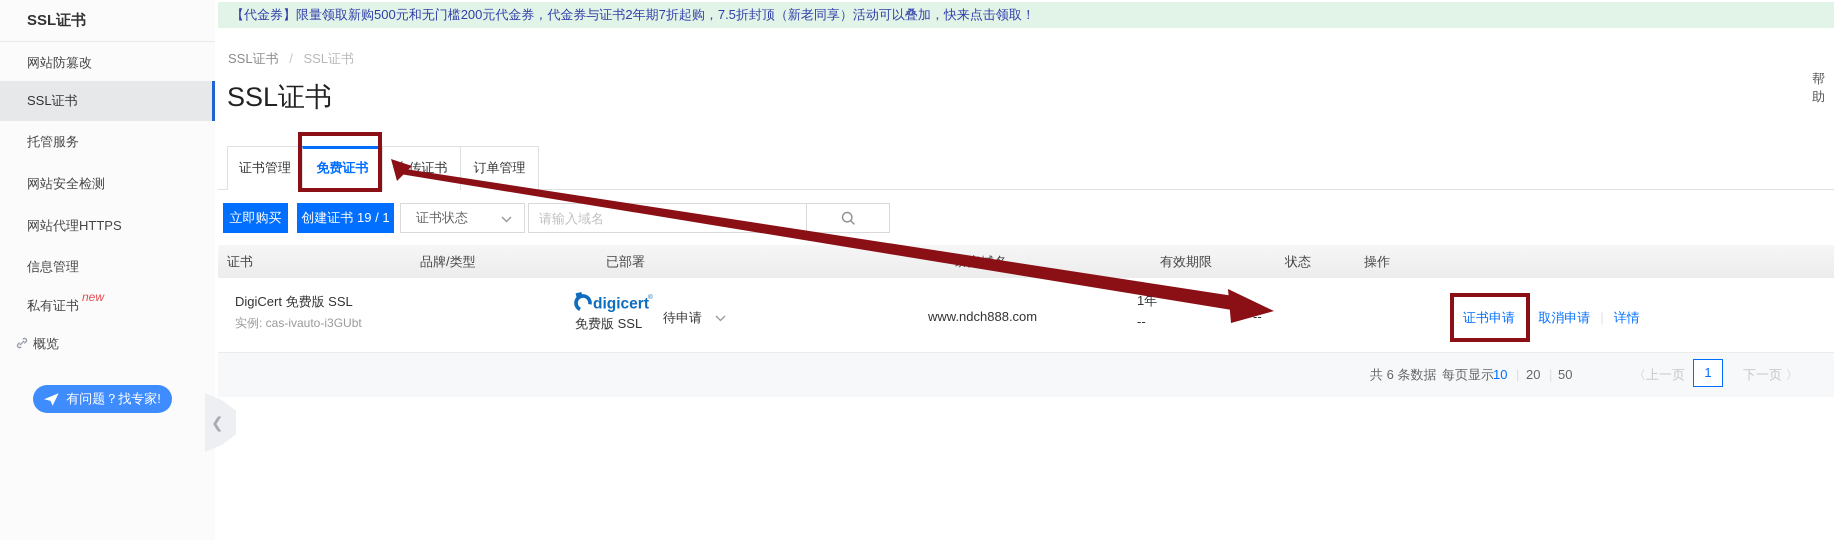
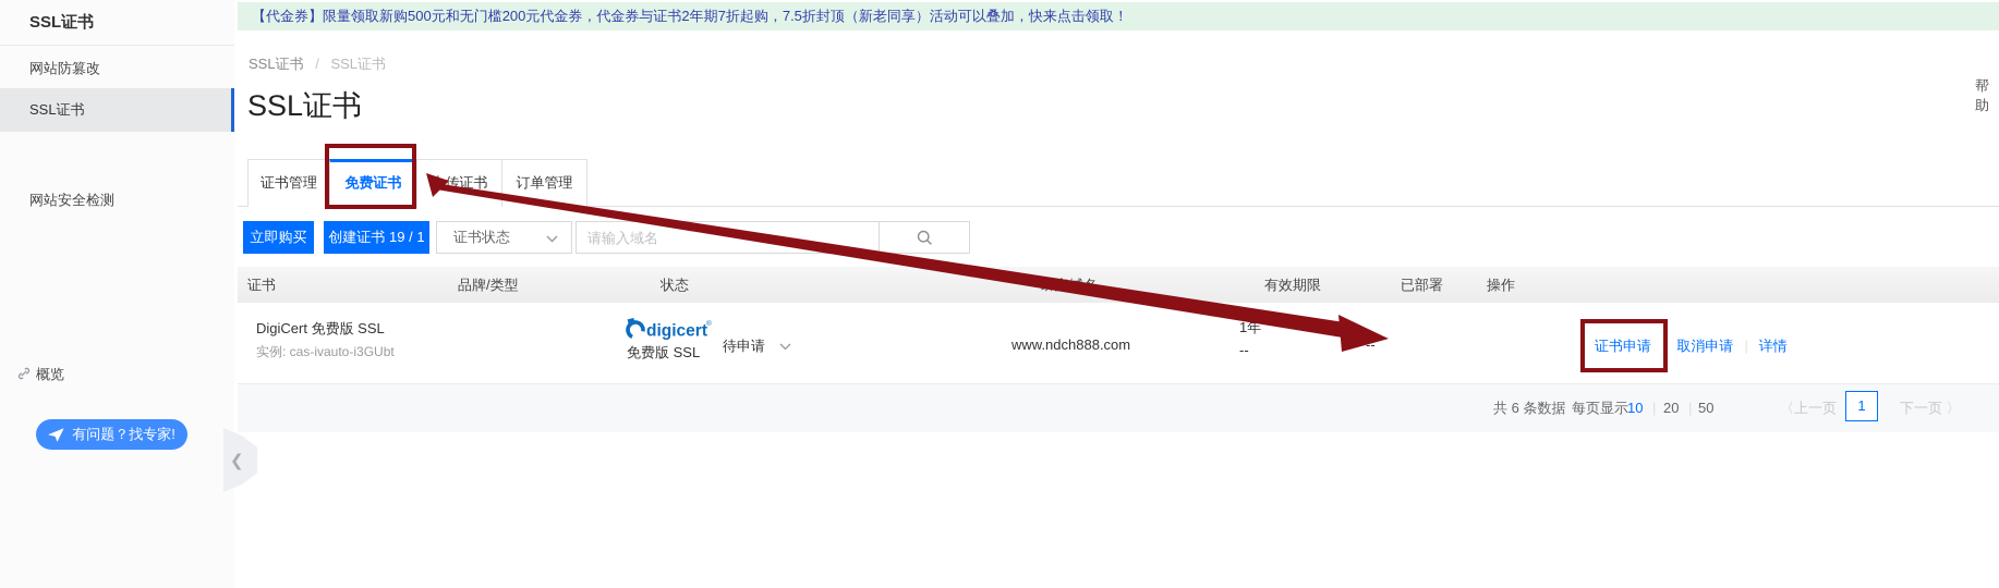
  SSL证书
  网站防篡改
  SSL证书
- 托管服务
  网站安全检测
- 网站代理HTTPS
- 信息管理
- 私有证书new
  概览
  有问题？找专家!
  ❮
  【代金券】限量领取新购500元和无门槛200元代金券，代金券与证书2年期7折起购，7.5折封顶（新老同享）活动可以叠加，快来点击领取！
  SSL证书 / SSL证书
  帮助
  SSL证书
  证书管理
  免费证书
  传证书
  订单管理
  立即购买
  创建证书 19 / 1
  证书状态
  请输入域名
  证书
  品牌/类型
- 已部署
+ 状态
  有效期限
- 状态
+ 已部署
  操作
  DigiCert 免费版 SSL
  实例: cas-ivauto-i3GUbt
  digicert
  免费版 SSL
  待申请
  www.ndch888.com
  1年
  --
  --
  证书申请 取消申请 详情
  共 6 条数据
  每页显示
  10
  |
  20
  |
  50
  〈上一页
  1
  下一页 〉
